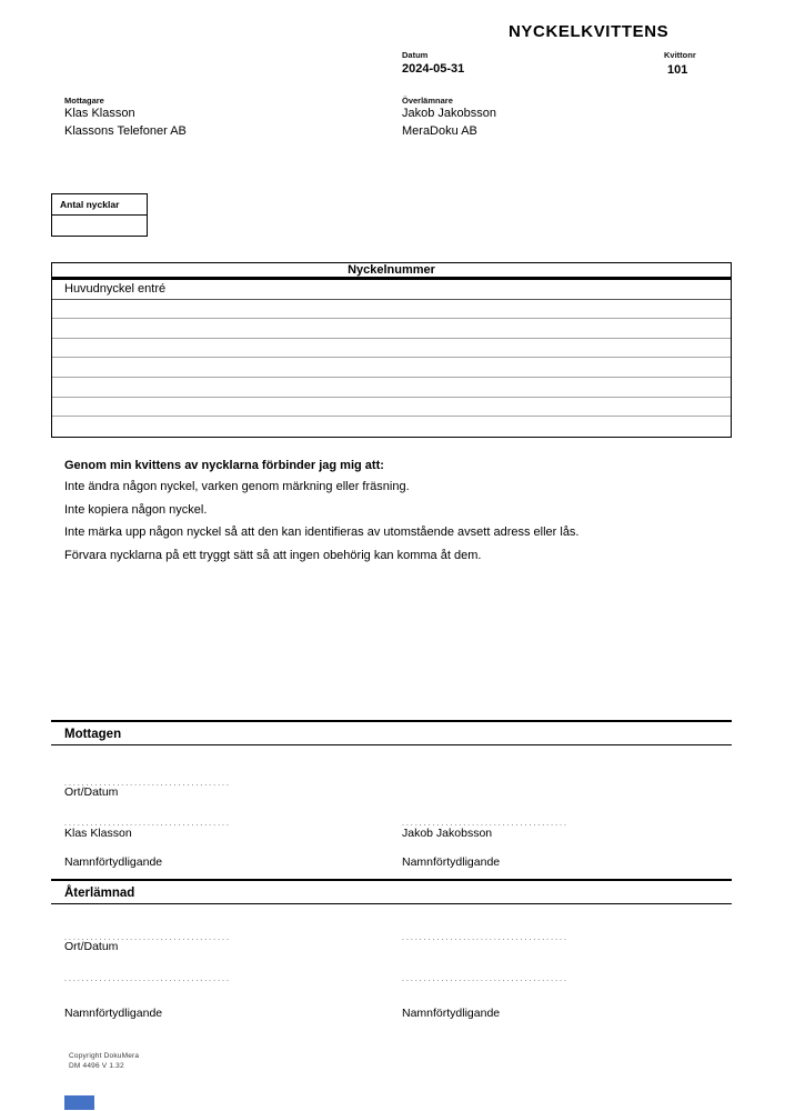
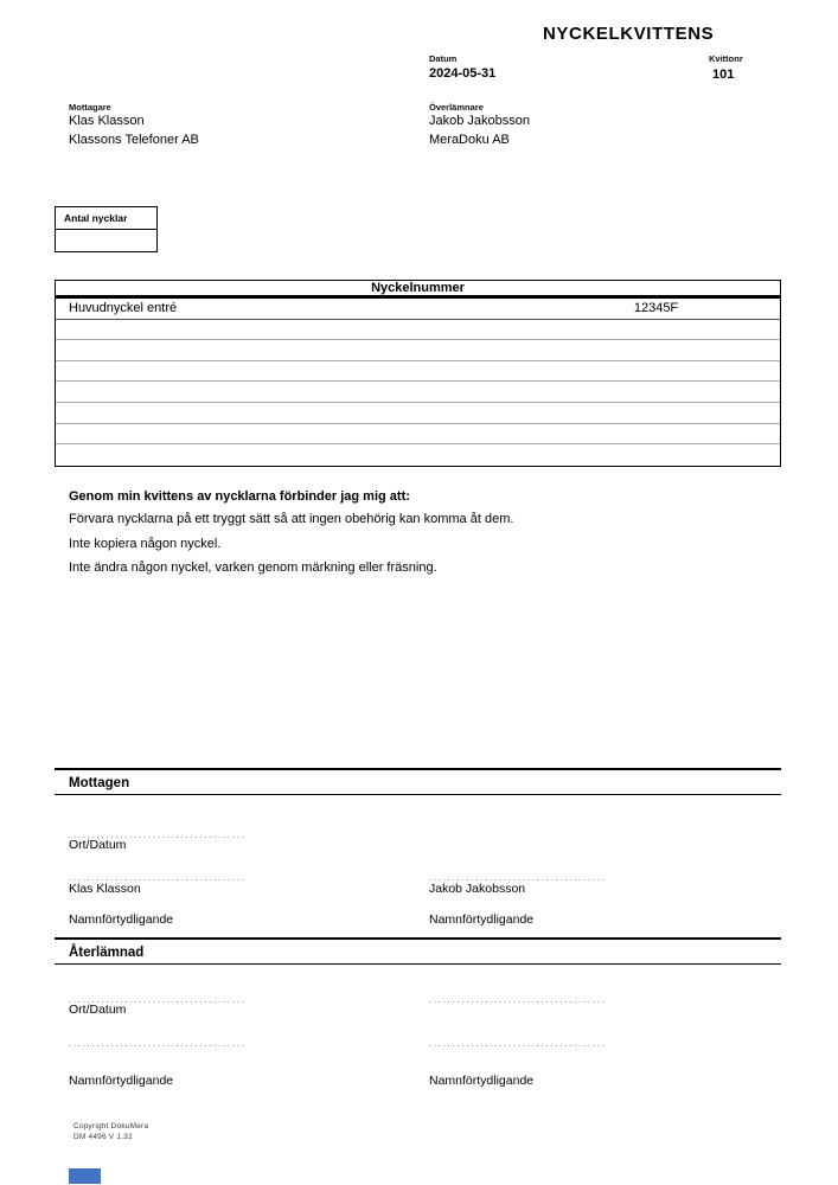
  NYCKELKVITTENS
  Datum
  2024-05-31
  Kvittonr
  101
  Mottagare
  Klas Klasson
  Klassons Telefoner AB
  Överlämnare
  Jakob Jakobsson
  MeraDoku AB
  Antal nycklar
  Nyckelnummer
  Huvudnyckel entré
+ 12345F
  Genom min kvittens av nycklarna förbinder jag mig att:
- Inte ändra någon nyckel, varken genom märkning eller fräsning.
+ Förvara nycklarna på ett tryggt sätt så att ingen obehörig kan komma åt dem.
  Inte kopiera någon nyckel.
- Inte märka upp någon nyckel så att den kan identifieras av utomstående avsett adress eller lås.
- Förvara nycklarna på ett tryggt sätt så att ingen obehörig kan komma åt dem.
+ Inte ändra någon nyckel, varken genom märkning eller fräsning.
  Mottagen
  Ort/Datum
  Klas Klasson
  Jakob Jakobsson
  Namnförtydligande
  Namnförtydligande
  Återlämnad
  Ort/Datum
  Namnförtydligande
  Namnförtydligande
